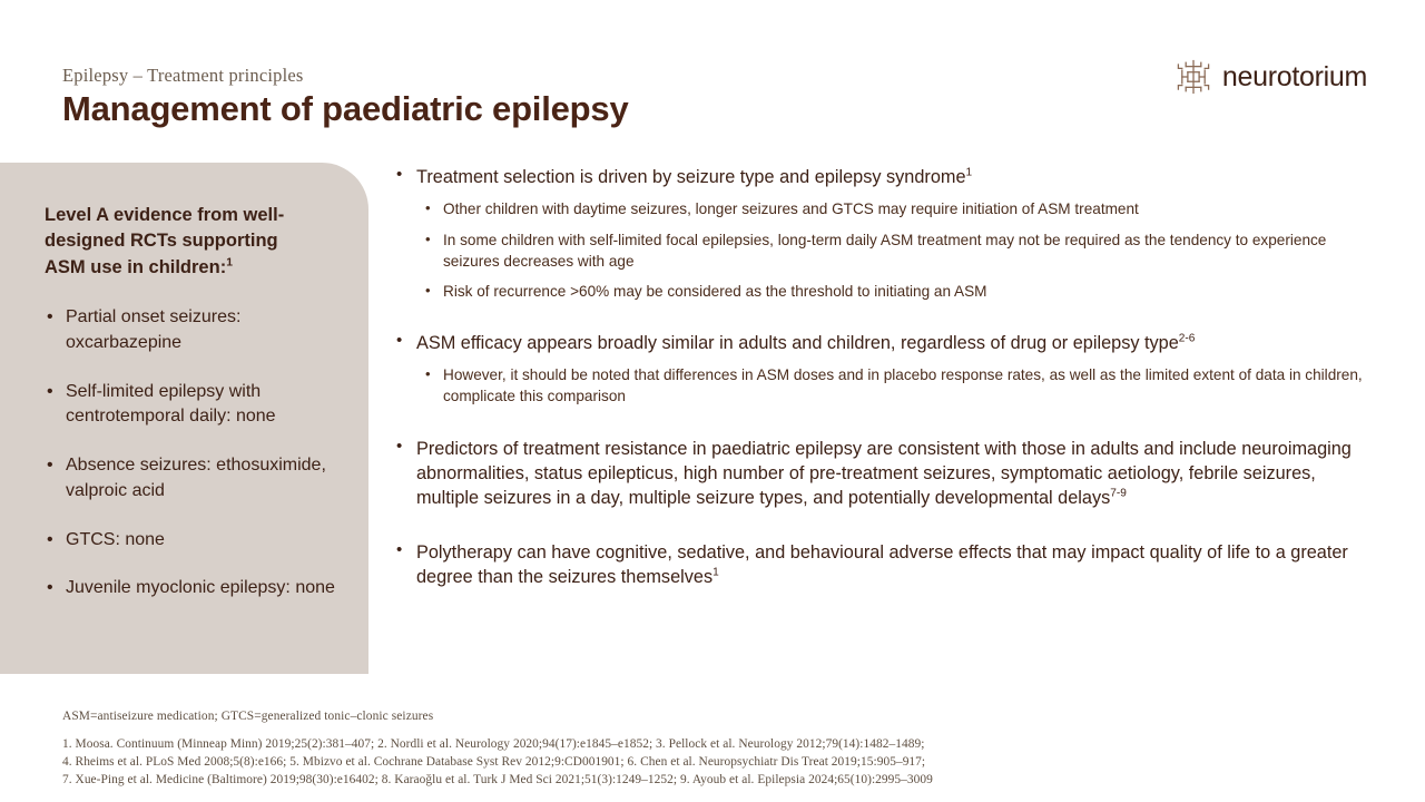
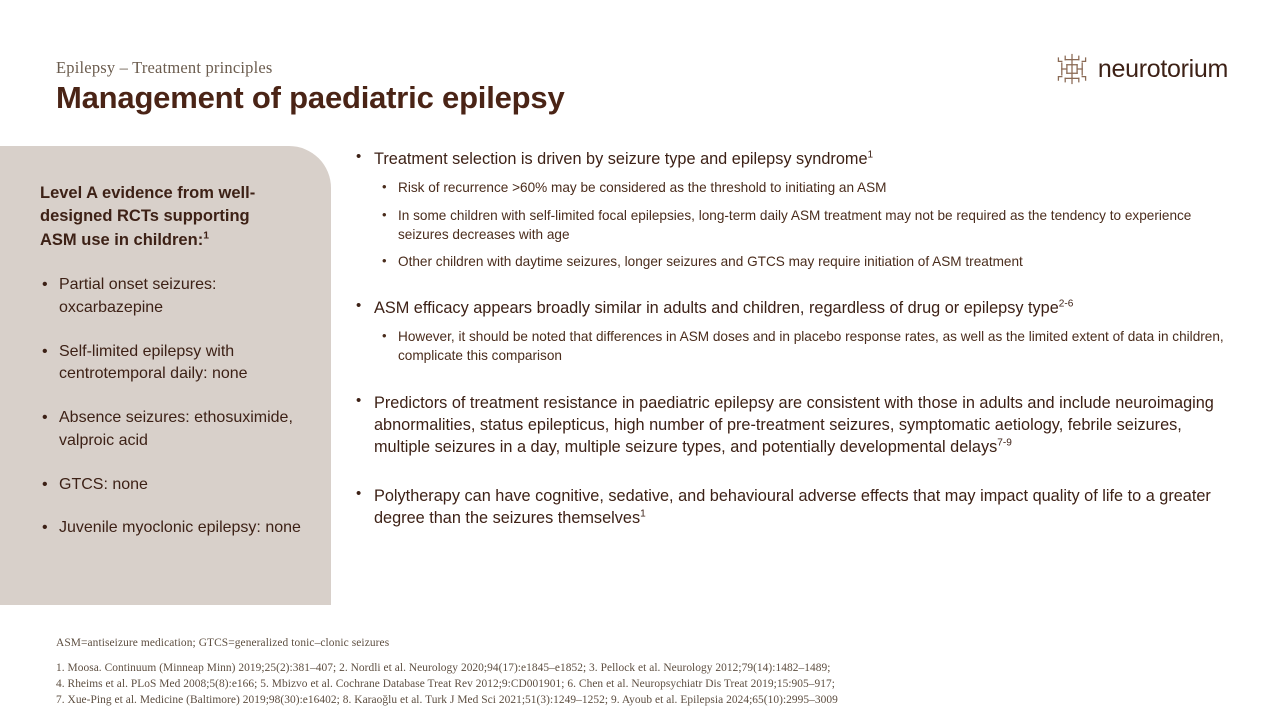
  Epilepsy – Treatment principles
  Management of paediatric epilepsy
  neurotorium
  Level A evidence from well-designed RCTs supporting ASM use in children:1
  •
  Partial onset seizures: oxcarbazepine
  •
  Self-limited epilepsy with centrotemporal daily: none
  •
  Absence seizures: ethosuximide, valproic acid
  •
  GTCS: none
  •
  Juvenile myoclonic epilepsy: none
  •
  Treatment selection is driven by seizure type and epilepsy syndrome1
  •
- Other children with daytime seizures, longer seizures and GTCS may require initiation of ASM treatment
+ Risk of recurrence >60% may be considered as the threshold to initiating an ASM
  •
  In some children with self-limited focal epilepsies, long-term daily ASM treatment may not be required as the tendency to experience seizures decreases with age
  •
- Risk of recurrence >60% may be considered as the threshold to initiating an ASM
+ Other children with daytime seizures, longer seizures and GTCS may require initiation of ASM treatment
  •
  ASM efficacy appears broadly similar in adults and children, regardless of drug or epilepsy type2-6
  •
  However, it should be noted that differences in ASM doses and in placebo response rates, as well as the limited extent of data in children, complicate this comparison
  •
  Predictors of treatment resistance in paediatric epilepsy are consistent with those in adults and include neuroimaging abnormalities, status epilepticus, high number of pre-treatment seizures, symptomatic aetiology, febrile seizures, multiple seizures in a day, multiple seizure types, and potentially developmental delays7-9
  •
  Polytherapy can have cognitive, sedative, and behavioural adverse effects that may impact quality of life to a greater degree than the seizures themselves1
  ASM=antiseizure medication; GTCS=generalized tonic–clonic seizures
  1. Moosa. Continuum (Minneap Minn) 2019;25(2):381–407; 2. Nordli et al. Neurology 2020;94(17):e1845–e1852; 3. Pellock et al. Neurology 2012;79(14):1482–1489;
- 4. Rheims et al. PLoS Med 2008;5(8):e166; 5. Mbizvo et al. Cochrane Database Syst Rev 2012;9:CD001901; 6. Chen et al. Neuropsychiatr Dis Treat 2019;15:905–917;
+ 4. Rheims et al. PLoS Med 2008;5(8):e166; 5. Mbizvo et al. Cochrane Database Treat Rev 2012;9:CD001901; 6. Chen et al. Neuropsychiatr Dis Treat 2019;15:905–917;
  7. Xue-Ping et al. Medicine (Baltimore) 2019;98(30):e16402; 8. Karaoğlu et al. Turk J Med Sci 2021;51(3):1249–1252; 9. Ayoub et al. Epilepsia 2024;65(10):2995–3009
